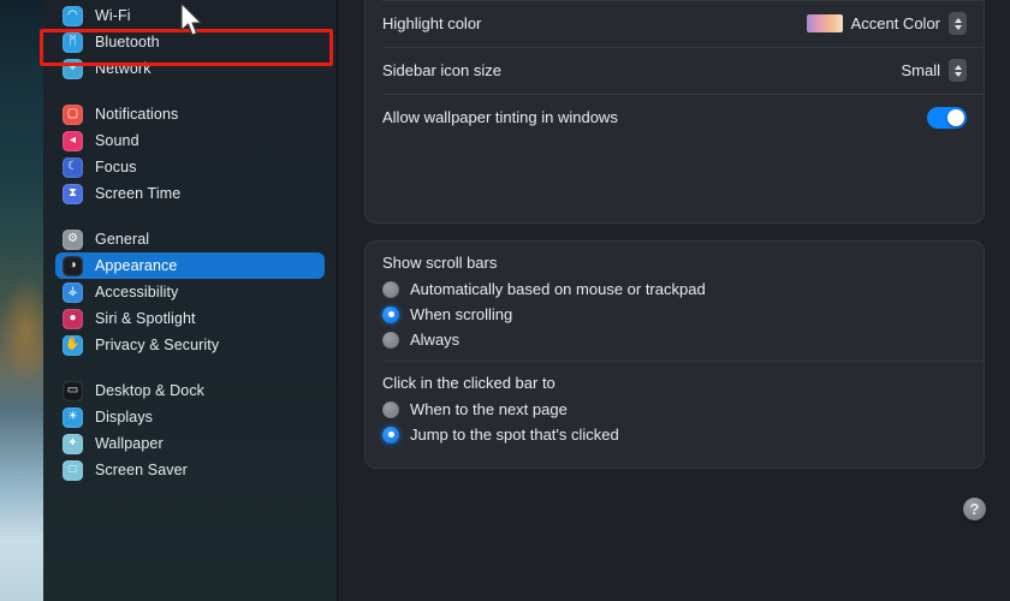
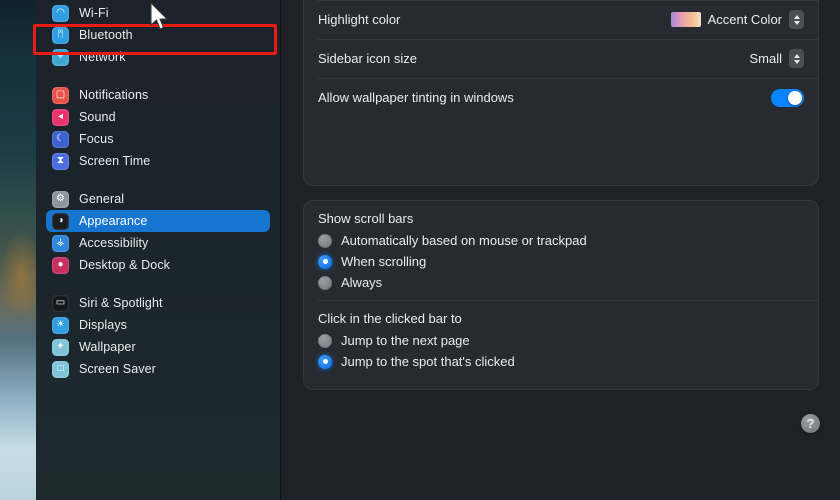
  ◠
  Wi-Fi
  ᛗ
  Bluetooth
  ⌖
  Network
  ▢
  Notifications
  ◂
  Sound
  ☾
  Focus
  ⧗
  Screen Time
  ⚙
  General
  ◑
  Appearance
  ⚶
  Accessibility
  ●
- Siri & Spotlight
+ Desktop & Dock
- ✋
- Privacy & Security
  ▭
- Desktop & Dock
+ Siri & Spotlight
  ☀
  Displays
  ✦
  Wallpaper
  □
  Screen Saver
  Highlight color
  Accent Color
  Sidebar icon size
  Small
  Allow wallpaper tinting in windows
  Show scroll bars
  Automatically based on mouse or trackpad
  When scrolling
  Always
  Click in the clicked bar to
- When to the next page
+ Jump to the next page
  Jump to the spot that's clicked
  ?
